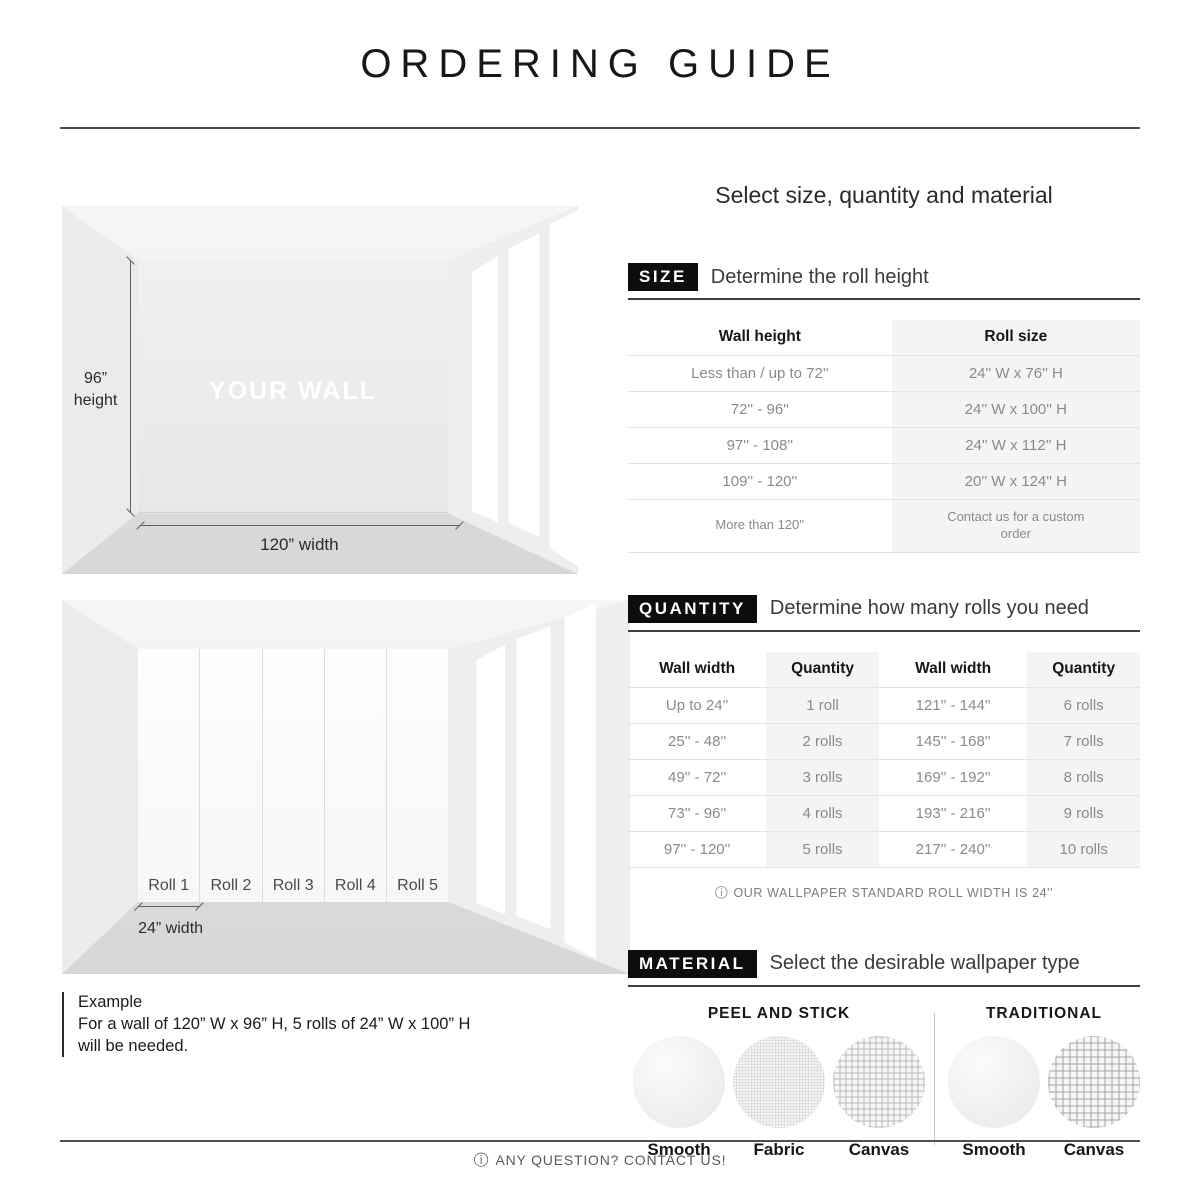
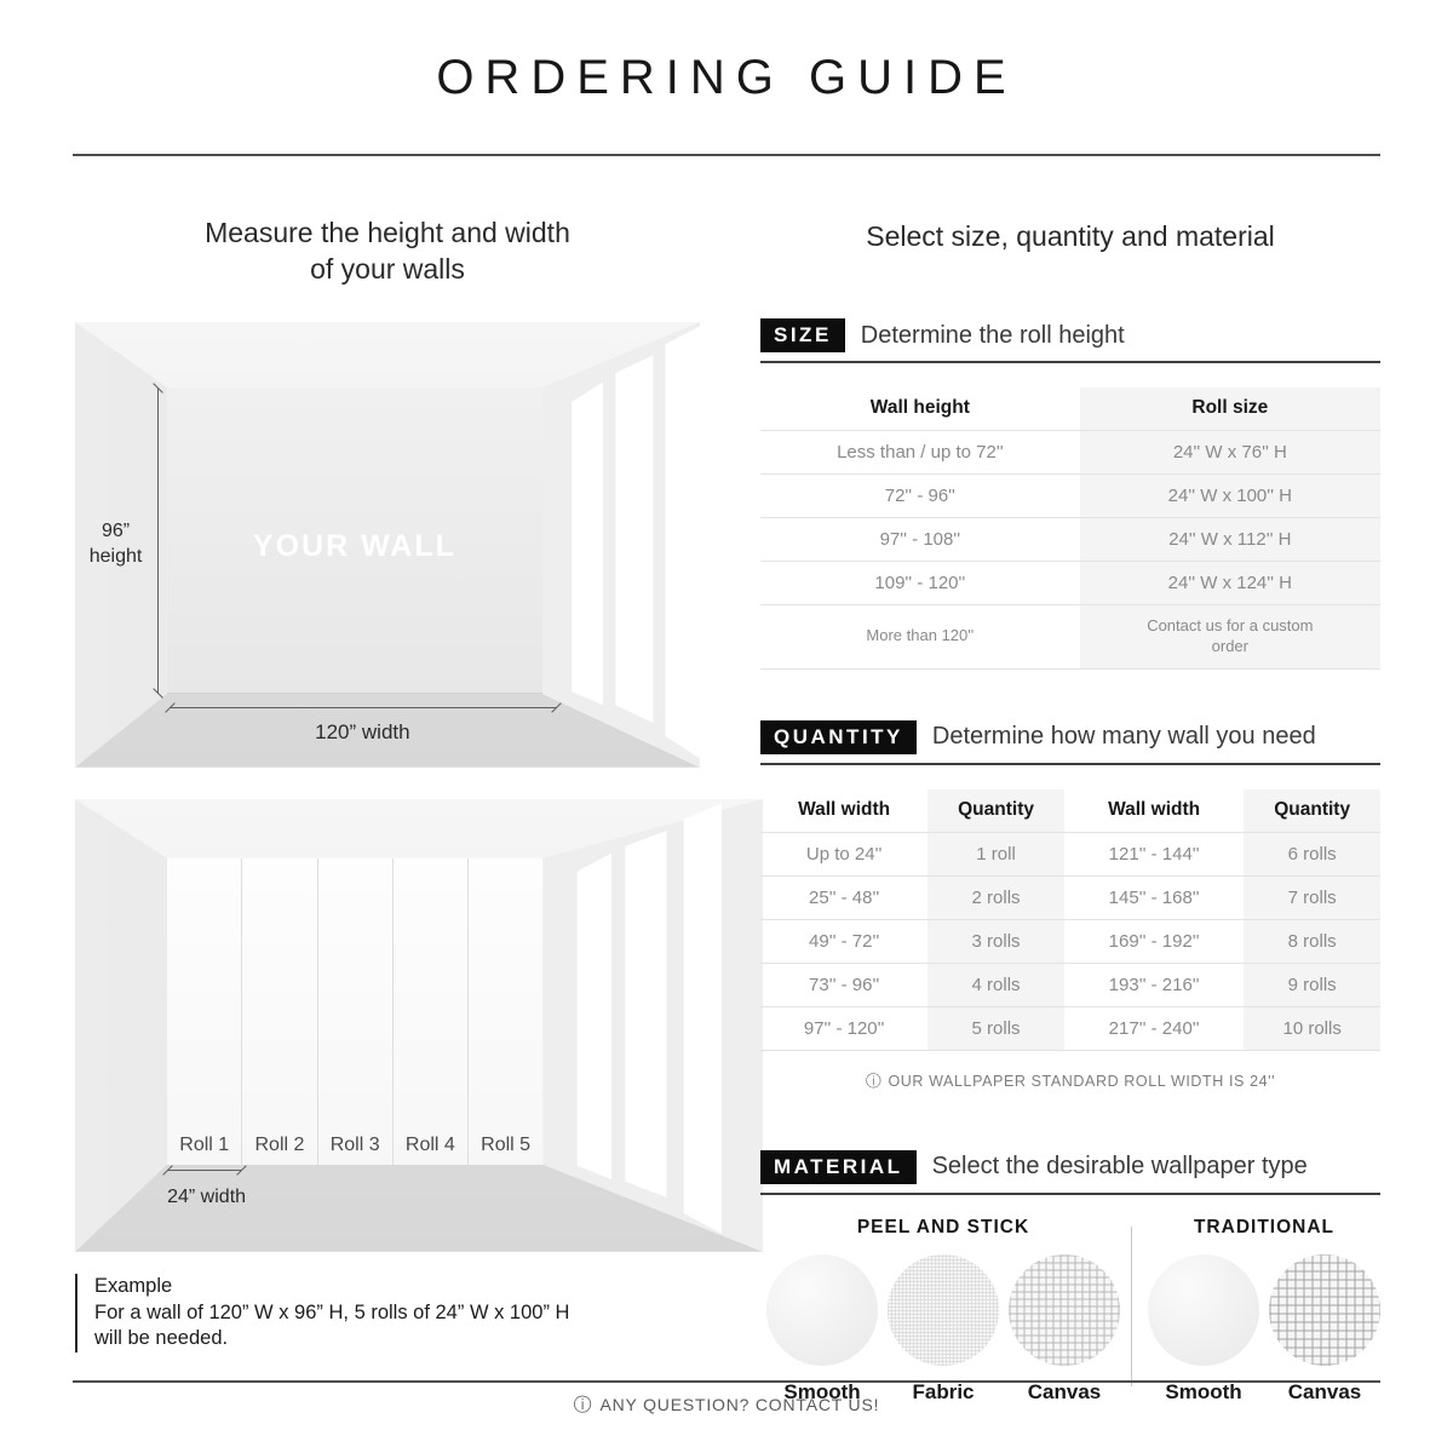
  ORDERING GUIDE
+ Measure the height and width
+ of your walls
  96”
  height
  120” width
  Roll 1
  Roll 2
  Roll 3
  Roll 4
  Roll 5
  24” width
  Example
  For a wall of 120” W x 96” H, 5 rolls of 24” W x 100” H
  will be needed.
  Select size, quantity and material
  SIZE
  Determine the roll height
  Wall height	Roll size
  Less than / up to 72''	24'' W x 76'' H
  72'' - 96''	24'' W x 100'' H
  97'' - 108''	24'' W x 112'' H
- 109'' - 120''	20'' W x 124'' H
+ 109'' - 120''	24'' W x 124'' H
  More than 120''	Contact us for a custom order
  QUANTITY
- Determine how many rolls you need
+ Determine how many wall you need
  Wall width	Quantity	Wall width	Quantity
  Up to 24''	1 roll	121'' - 144''	6 rolls
  25'' - 48''	2 rolls	145'' - 168''	7 rolls
  49'' - 72''	3 rolls	169'' - 192''	8 rolls
  73'' - 96''	4 rolls	193'' - 216''	9 rolls
  97'' - 120''	5 rolls	217'' - 240''	10 rolls
  ⓘ OUR WALLPAPER STANDARD ROLL WIDTH IS 24''
  MATERIAL
  Select the desirable wallpaper type
  PEEL AND STICK
  Smooth
  Fabric
  Canvas
  TRADITIONAL
  Smooth
  Canvas
  ⓘ ANY QUESTION? CONTACT US!
